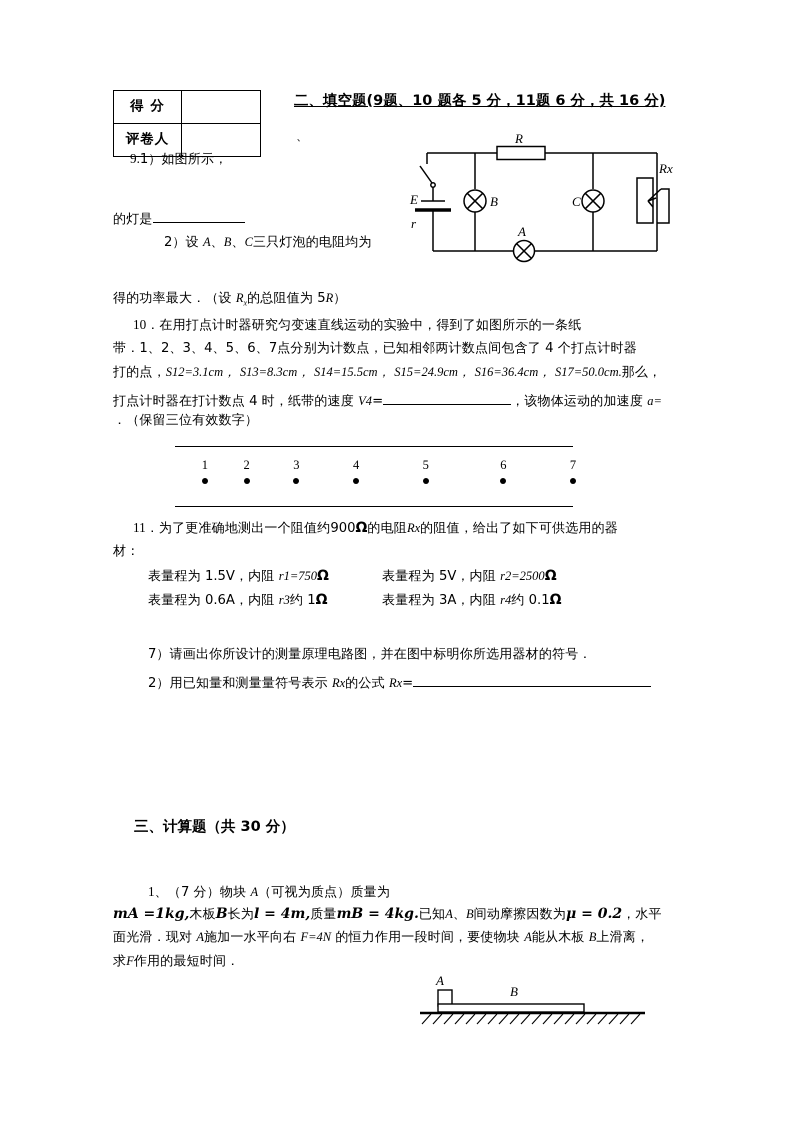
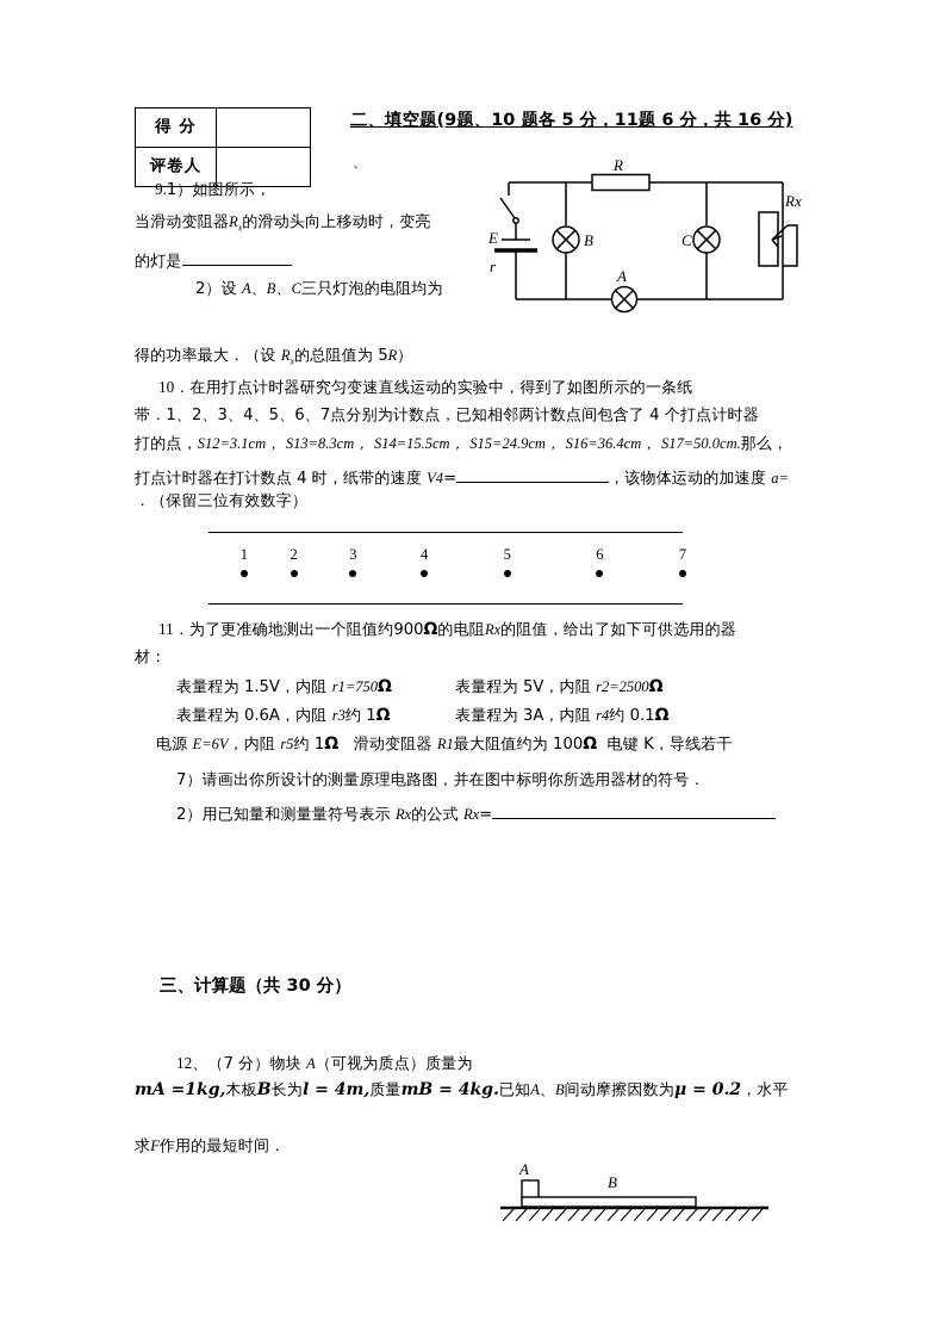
  得 分
  评卷人
  二、填空题(9题、10 题各 5 分，11题 6 分，共 16 分)
  、
  9.1）如图所示，
+ 当滑动变阻器Rx的滑动头向上移动时，变亮
  的灯是
  2）设 A、B、C三只灯泡的电阻均为
  得的功率最大．（设 Rx的总阻值为 5R）
  R
  Rx
  E
  r
  A
  B
  C
  10．在用打点计时器研究匀变速直线运动的实验中，得到了如图所示的一条纸
  带．1、2、3、4、5、6、7点分别为计数点，已知相邻两计数点间包含了 4 个打点计时器
  打的点，S12=3.1cm， S13=8.3cm， S14=15.5cm， S15=24.9cm， S16=36.4cm， S17=50.0cm.那么，
  打点计时器在打计数点 4 时，纸带的速度 V4= ，该物体运动的加速度 a=
  ．（保留三位有效数字）
  1
  2
  3
  4
  5
  6
  7
  11．为了更准确地测出一个阻值约900Ω的电阻Rx的阻值，给出了如下可供选用的器
  材：
  表量程为 1.5V，内阻 r1=750Ω
  表量程为 5V，内阻 r2=2500Ω
  表量程为 0.6A，内阻 r3约 1Ω
  表量程为 3A，内阻 r4约 0.1Ω
+ 电源 E=6V，内阻 r5约 1Ω 滑动变阻器 R1最大阻值约为 100Ω 电键 K，导线若干
  7）请画出你所设计的测量原理电路图，并在图中标明你所选用器材的符号．
  2）用已知量和测量量符号表示 Rx的公式 Rx=
  三、计算题（共 30 分）
- 1、（7 分）物块 A（可视为质点）质量为
+ 12、（7 分）物块 A（可视为质点）质量为
  mA =1kg,木板B长为l = 4m,质量mB = 4kg.已知A、B间动摩擦因数为μ = 0.2，水平
- 面光滑．现对 A施加一水平向右 F=4N 的恒力作用一段时间，要使物块 A能从木板 B上滑离，
  求F作用的最短时间．
  A
  B
